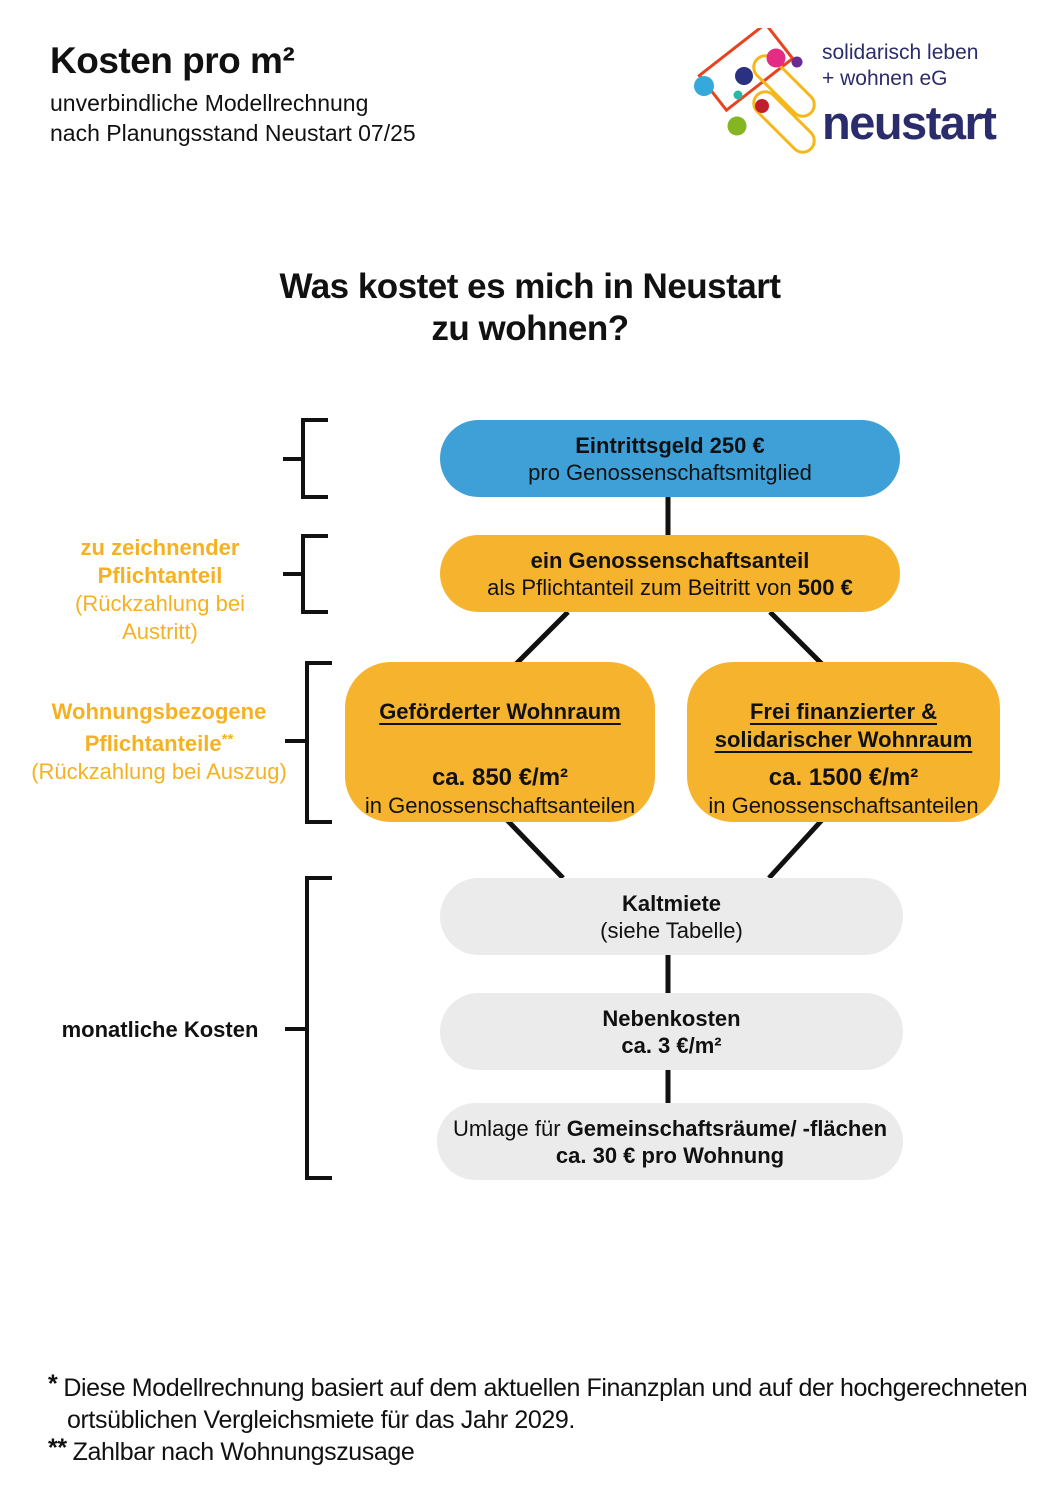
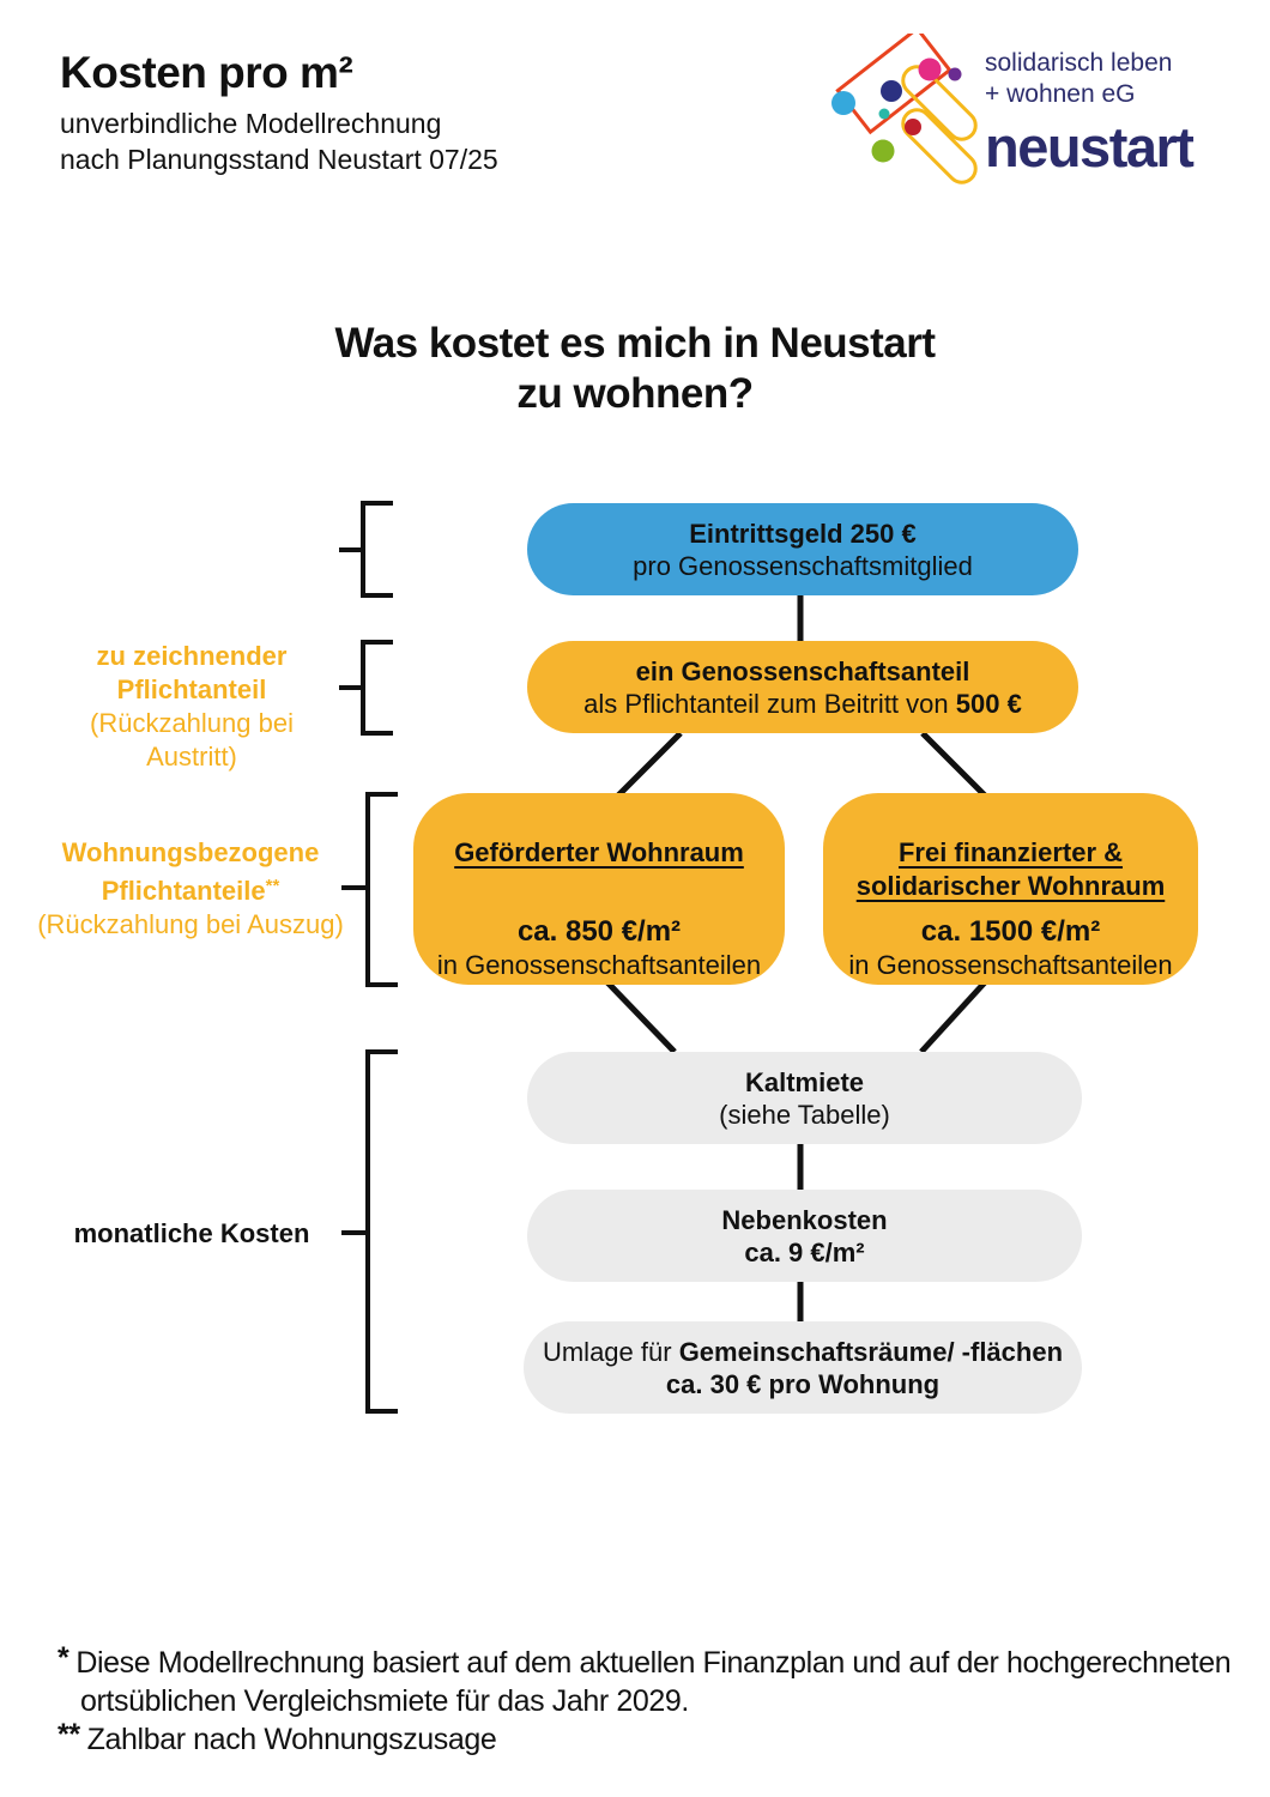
  Kosten pro m²
  unverbindliche Modellrechnung
  nach Planungsstand Neustart 07/25
  solidarisch leben
  + wohnen eG
  neustart
  Was kostet es mich in Neustart
  zu wohnen?
  zu zeichnender
  Pflichtanteil
  (Rückzahlung bei Austritt)
  Wohnungsbezogene
  Pflichtanteile**
  (Rückzahlung bei Auszug)
  monatliche Kosten
  Eintrittsgeld 250 €
  pro Genossenschaftsmitglied
  ein Genossenschaftsanteil
  als Pflichtanteil zum Beitritt von 500 €
  Geförderter Wohnraum
  ca. 850 €/m²
  in Genossenschaftsanteilen
  Frei finanzierter &
  solidarischer Wohnraum
  ca. 1500 €/m²
  in Genossenschaftsanteilen
  Kaltmiete
  (siehe Tabelle)
  Nebenkosten
- ca. 3 €/m²
+ ca. 9 €/m²
  Umlage für Gemeinschaftsräume/ -flächen
  ca. 30 € pro Wohnung
  * Diese Modellrechnung basiert auf dem aktuellen Finanzplan und auf der hochgerechneten
  ortsüblichen Vergleichsmiete für das Jahr 2029.
  ** Zahlbar nach Wohnungszusage
